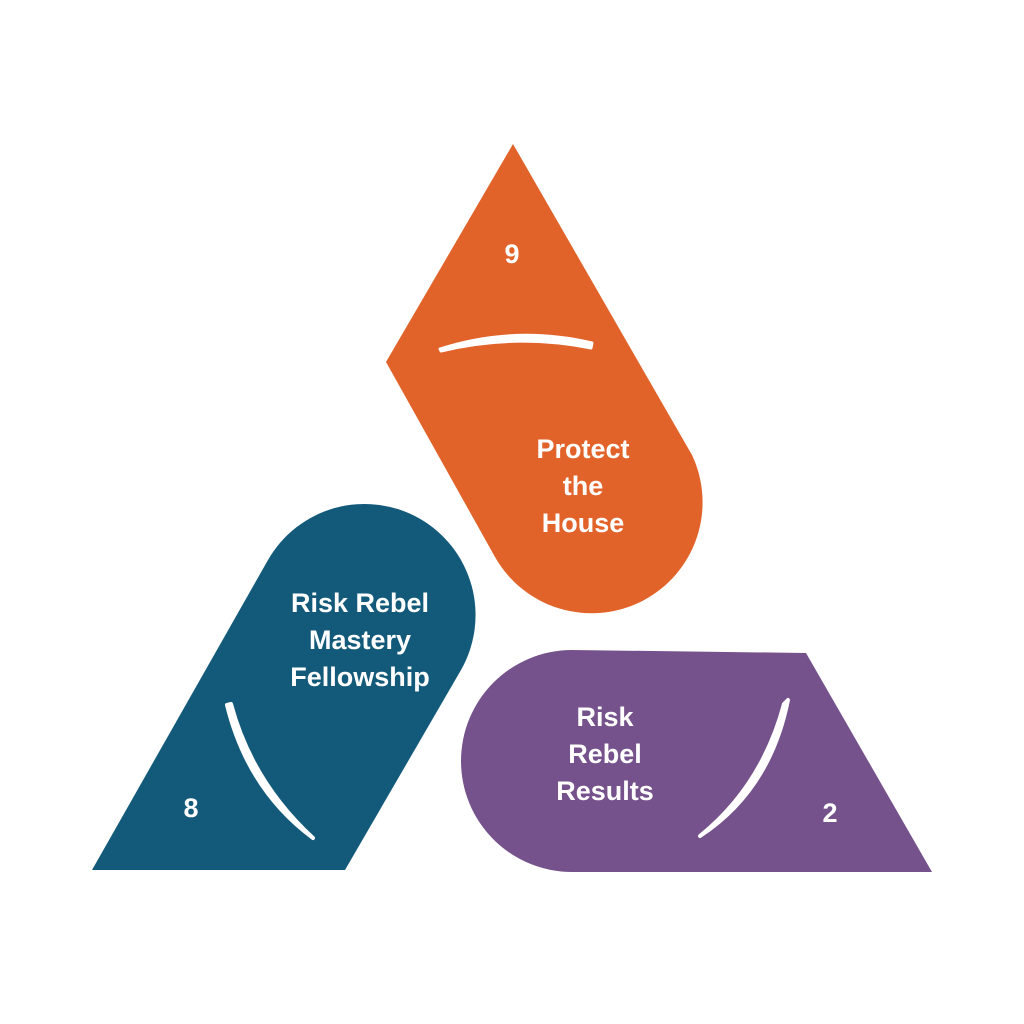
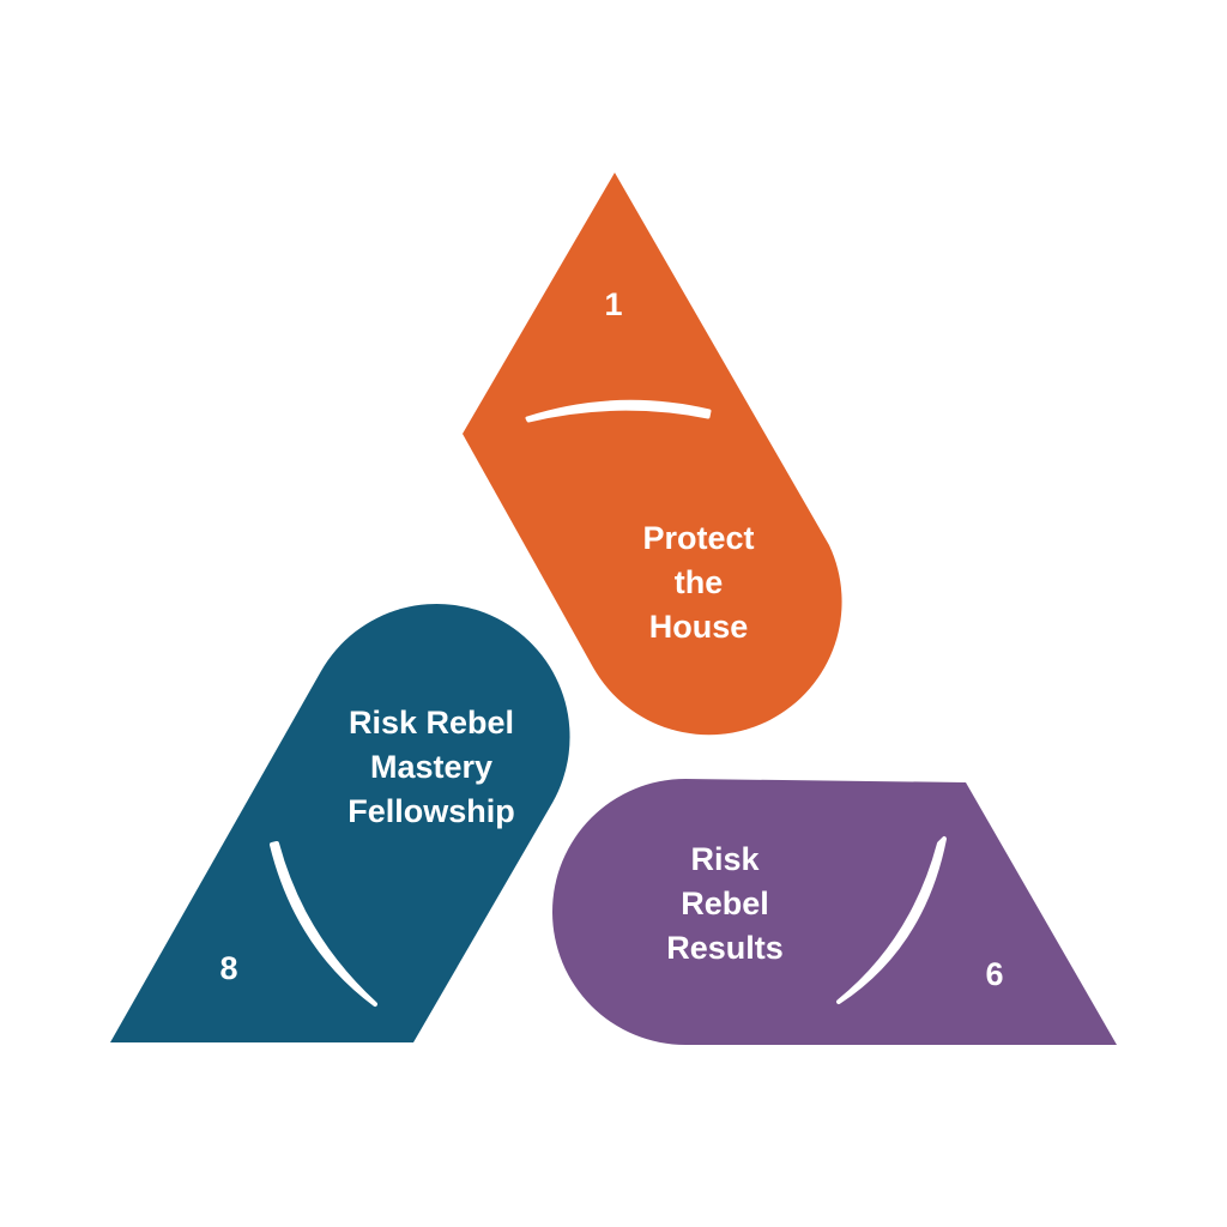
- 9
+ 1
  Protect
  the
  House
- 2
+ 6
  Risk
  Rebel
  Results
  8
  Risk Rebel
  Mastery
  Fellowship
